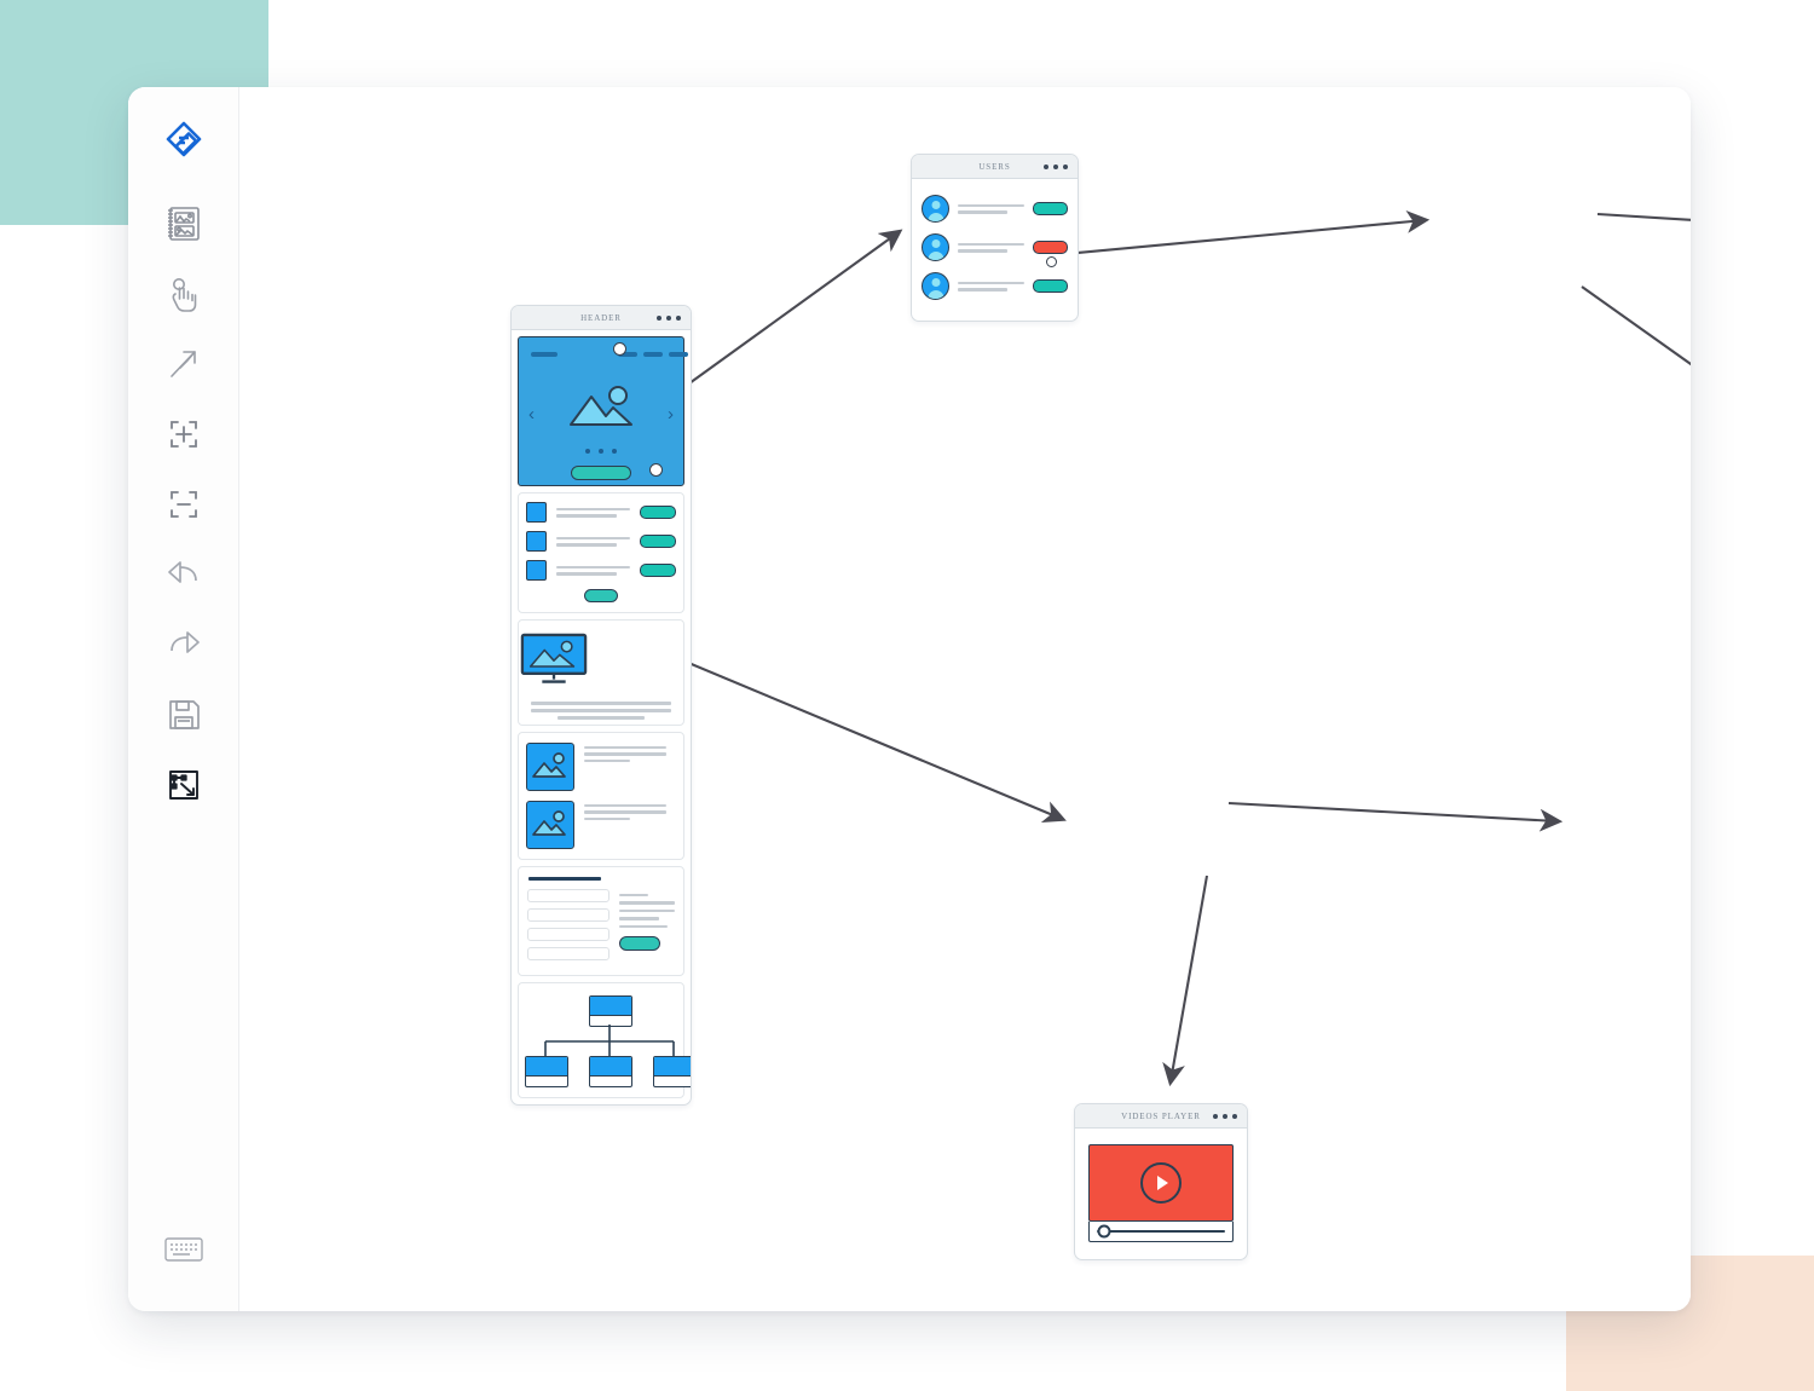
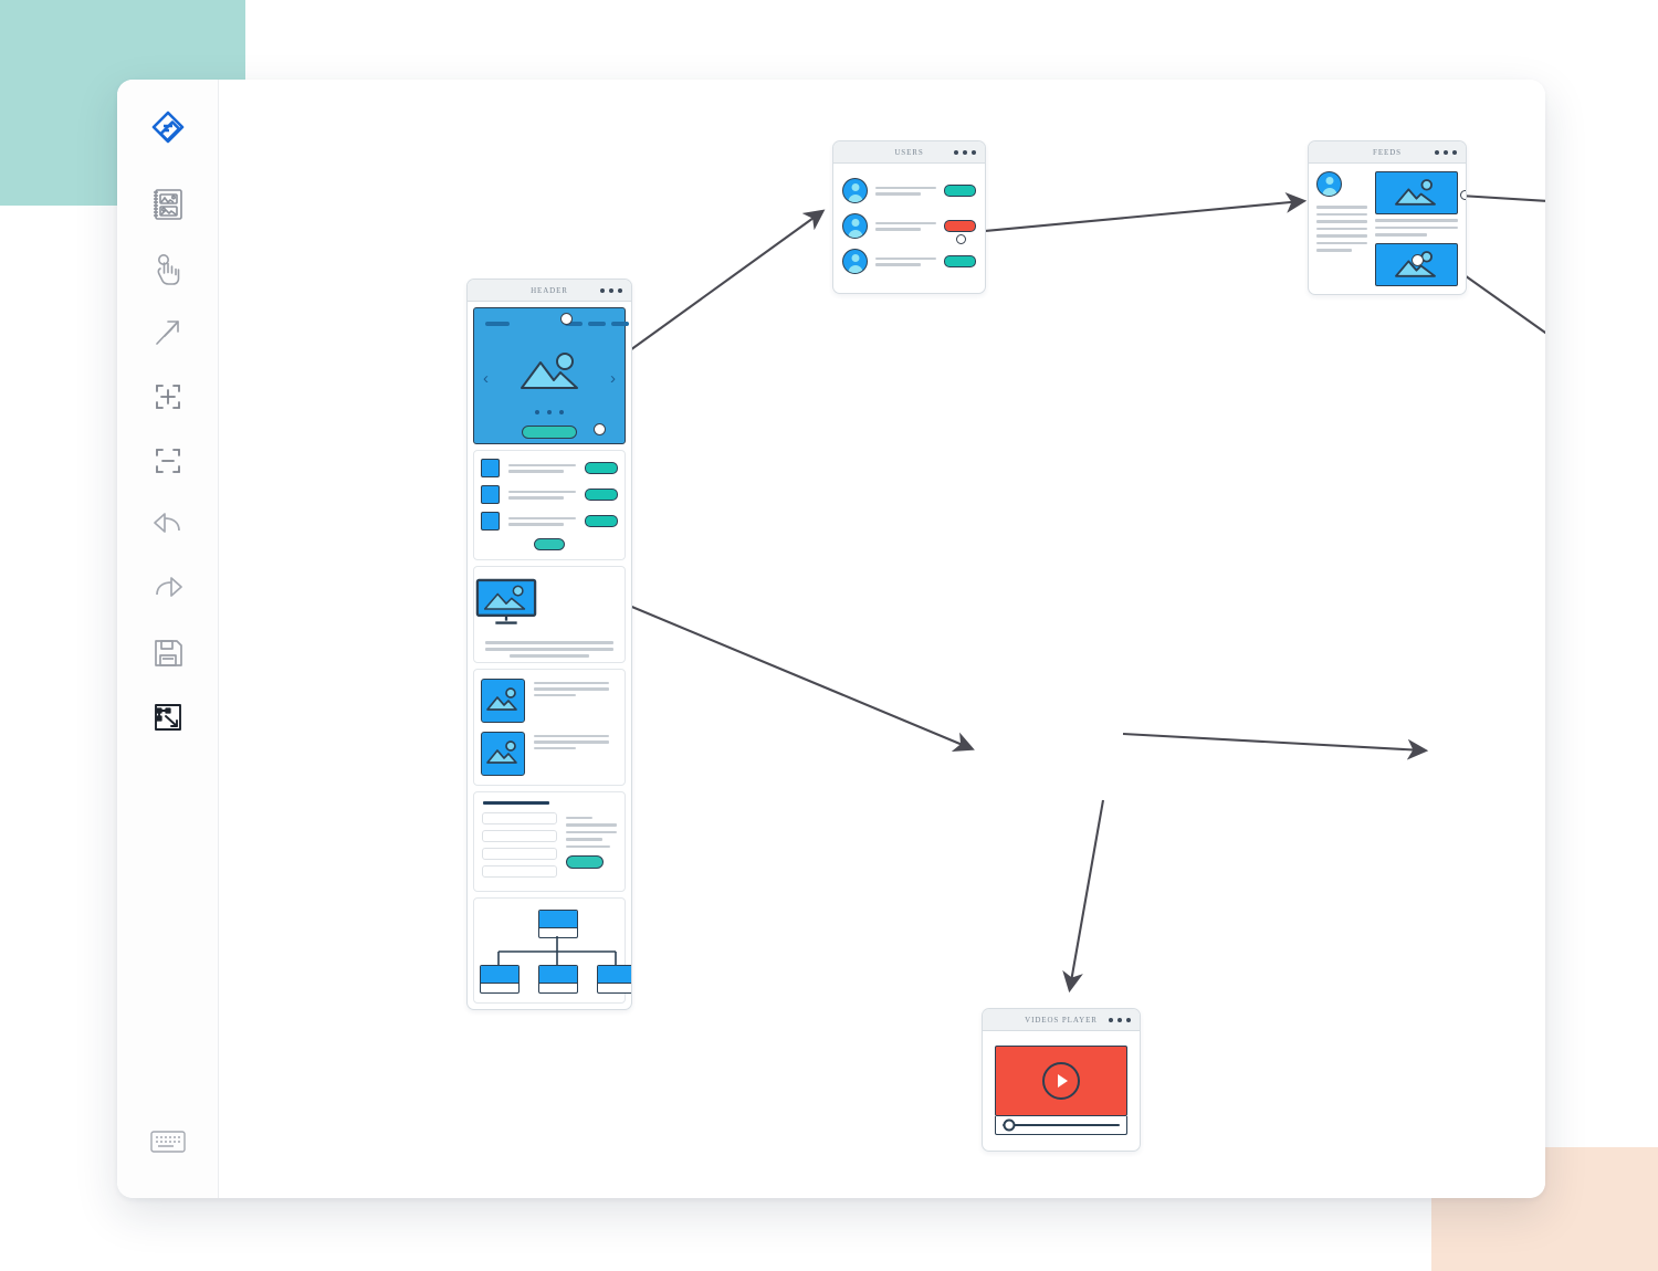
  HEADER
  ‹
  ›
  USERS
+ FEEDS
  VIDEOS PLAYER
